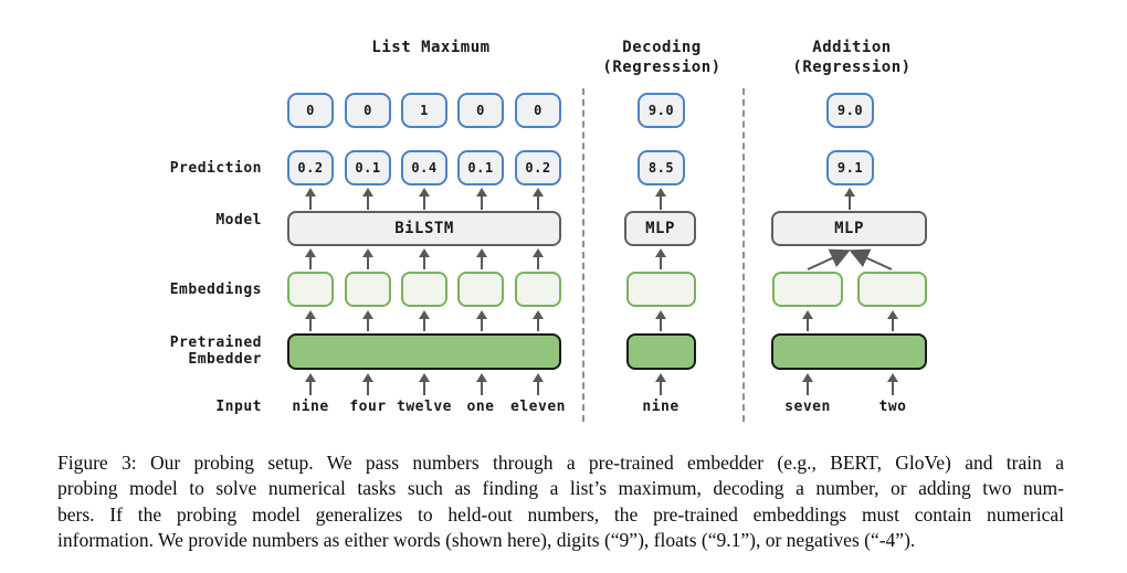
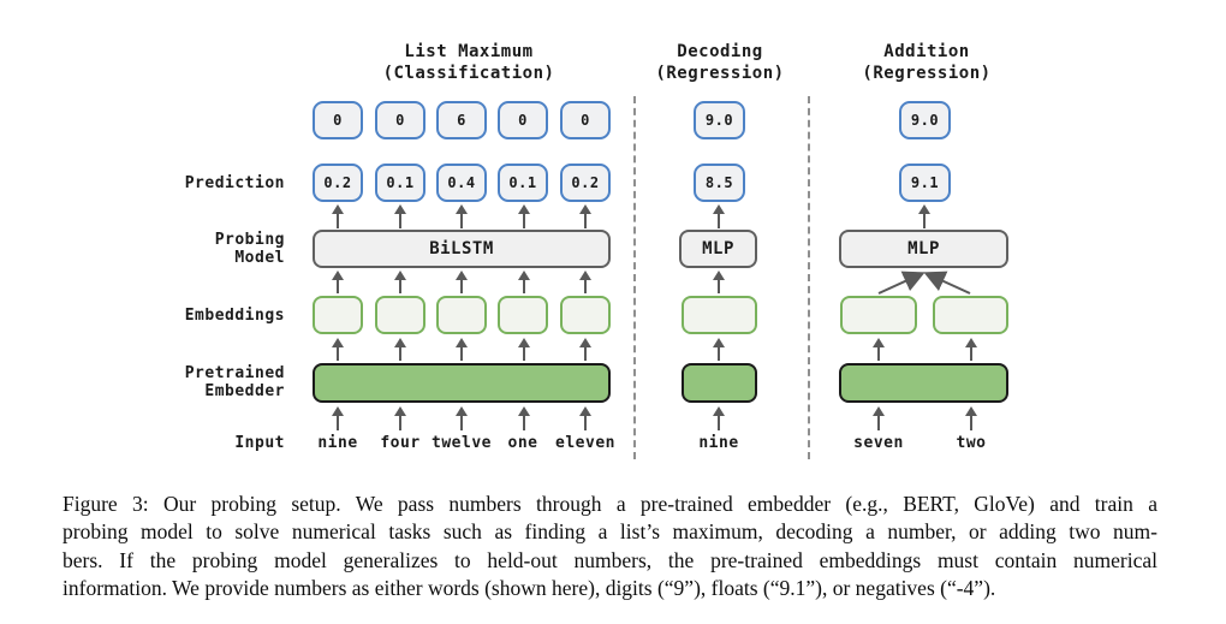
  List Maximum
+ (Classification)
  Decoding
  (Regression)
  Addition
  (Regression)
  Prediction
+ Probing
  Model
  Embeddings
  Pretrained
  Embedder
  Input
  0
  0
- 1
+ 6
  0
  0
  0.2
  0.1
  0.4
  0.1
  0.2
  BiLSTM
  nine
  four
  twelve
  one
  eleven
  9.0
  8.5
  MLP
  nine
  9.0
  9.1
  MLP
  seven
  two
  Figure 3: Our probing setup. We pass numbers through a pre-trained embedder (e.g., BERT, GloVe) and train a
  probing model to solve numerical tasks such as finding a list’s maximum, decoding a number, or adding two num-
  bers. If the probing model generalizes to held-out numbers, the pre-trained embeddings must contain numerical
  information. We provide numbers as either words (shown here), digits (“9”), floats (“9.1”), or negatives (“-4”).
